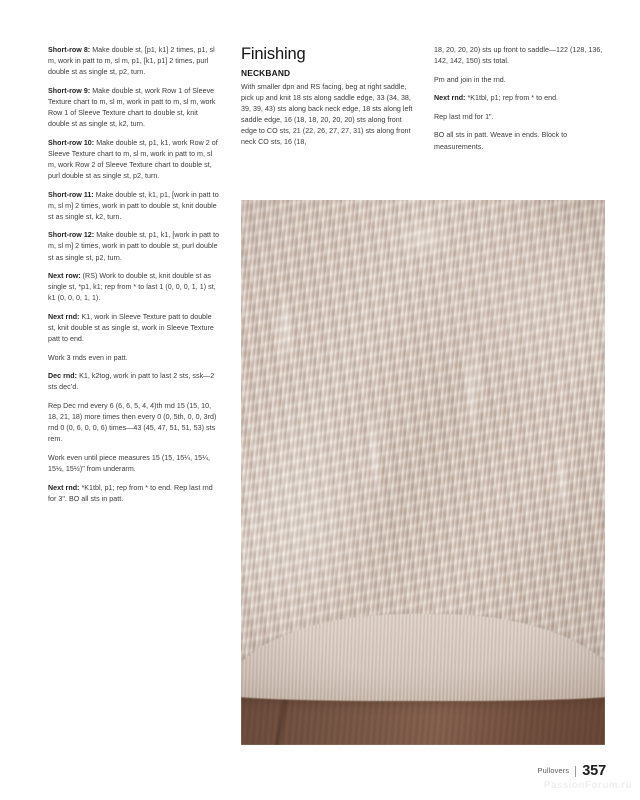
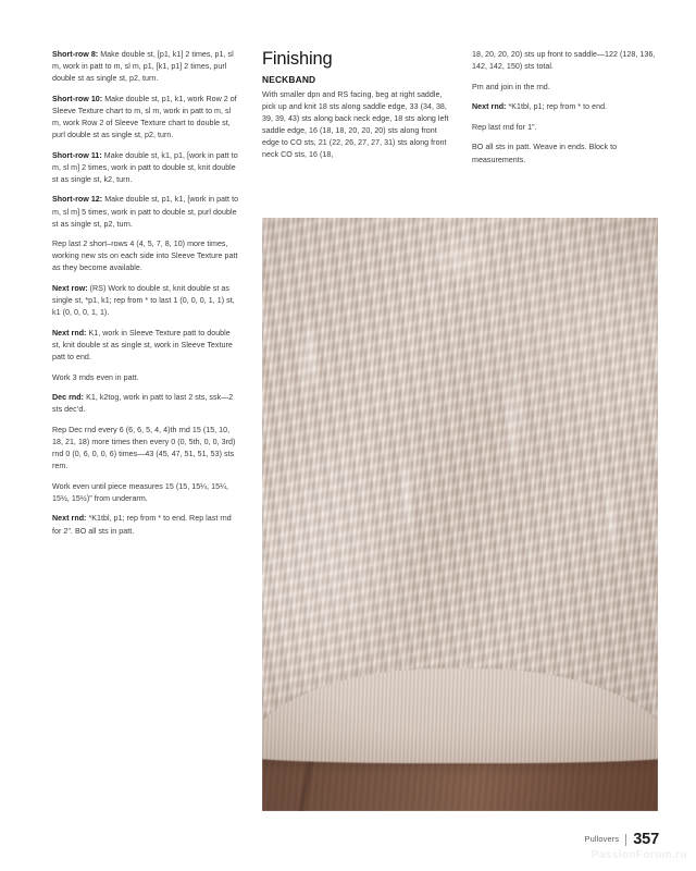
- Short-row 9: Make double st, work Row 1 of Sleeve Texture chart to m, sl m, work in patt to m, sl m, work Row 1 of Sleeve Texture chart to double st, knit double st as single st, k2, turn.
  Short-row 10: Make double st, p1, k1, work Row 2 of Sleeve Texture chart to m, sl m, work in patt to m, sl m, work Row 2 of Sleeve Texture chart to double st, purl double st as single st, p2, turn.
  Short-row 11: Make double st, k1, p1, [work in patt to m, sl m] 2 times, work in patt to double st, knit double st as single st, k2, turn.
- Short-row 12: Make double st, p1, k1, [work in patt to m, sl m] 2 times, work in patt to double st, purl double st as single st, p2, turn.
+ Short-row 12: Make double st, p1, k1, [work in patt to m, sl m] 5 times, work in patt to double st, purl double st as single st, p2, turn.
+ Rep last 2 short–rows 4 (4, 5, 7, 8, 10) more times, working new sts on each side into Sleeve Texture patt as they become available.
  Next row: (RS) Work to double st, knit double st as single st, *p1, k1; rep from * to last 1 (0, 0, 0, 1, 1) st, k1 (0, 0, 0, 1, 1).
  Next rnd: K1, work in Sleeve Texture patt to double st, knit double st as single st, work in Sleeve Texture patt to end.
  Work 3 rnds even in patt.
  Dec rnd: K1, k2tog, work in patt to last 2 sts, ssk—2 sts dec’d.
  Rep Dec rnd every 6 (6, 6, 5, 4, 4)th rnd 15 (15, 10, 18, 21, 18) more times then every 0 (0, 5th, 0, 0, 3rd) rnd 0 (0, 6, 0, 0, 6) times—43 (45, 47, 51, 51, 53) sts rem.
  Work even until piece measures 15 (15, 15¼, 15¼, 15½, 15½)" from underarm.
- Next rnd: *K1tbl, p1; rep from * to end. Rep last rnd for 3". BO all sts in patt.
+ Next rnd: *K1tbl, p1; rep from * to end. Rep last rnd for 2". BO all sts in patt.
  Finishing
  NECKBAND
  With smaller dpn and RS facing, beg at right saddle, pick up and knit 18 sts along saddle edge, 33 (34, 38, 39, 39, 43) sts along back neck edge, 18 sts along left saddle edge, 16 (18, 18, 20, 20, 20) sts along front edge to CO sts, 21 (22, 26, 27, 27, 31) sts along front neck CO sts, 16 (18,
  Pm and join in the rnd.
  Next rnd: *K1tbl, p1; rep from * to end.
  Rep last rnd for 1".
  BO all sts in patt. Weave in ends. Block to measurements.
  Pullovers 357
